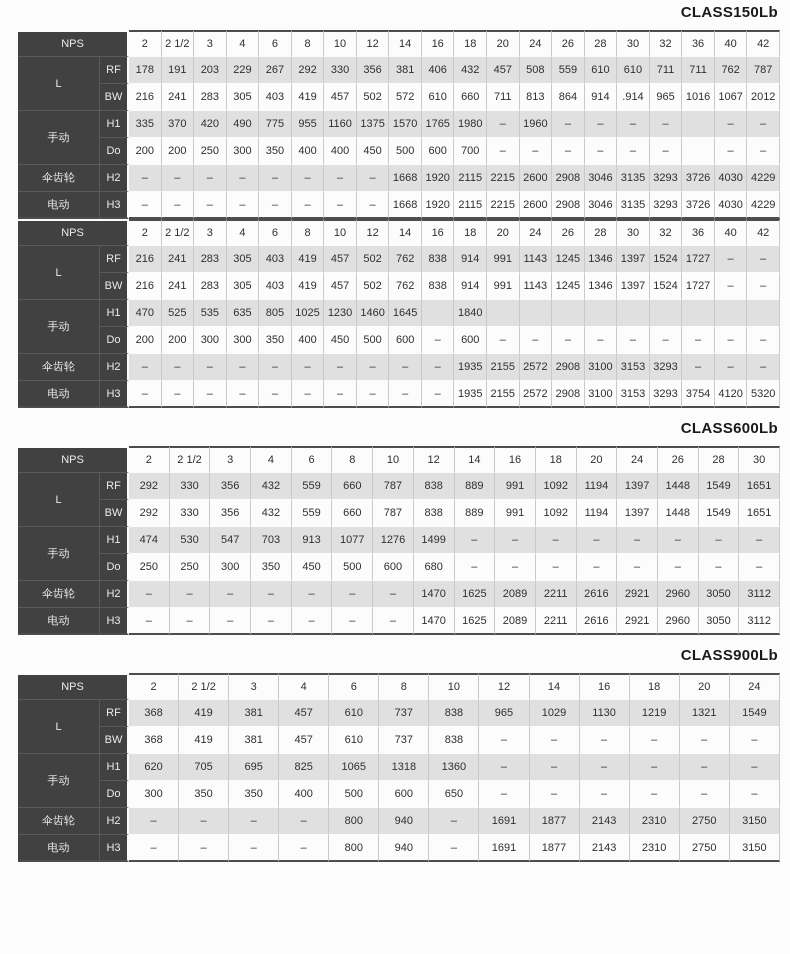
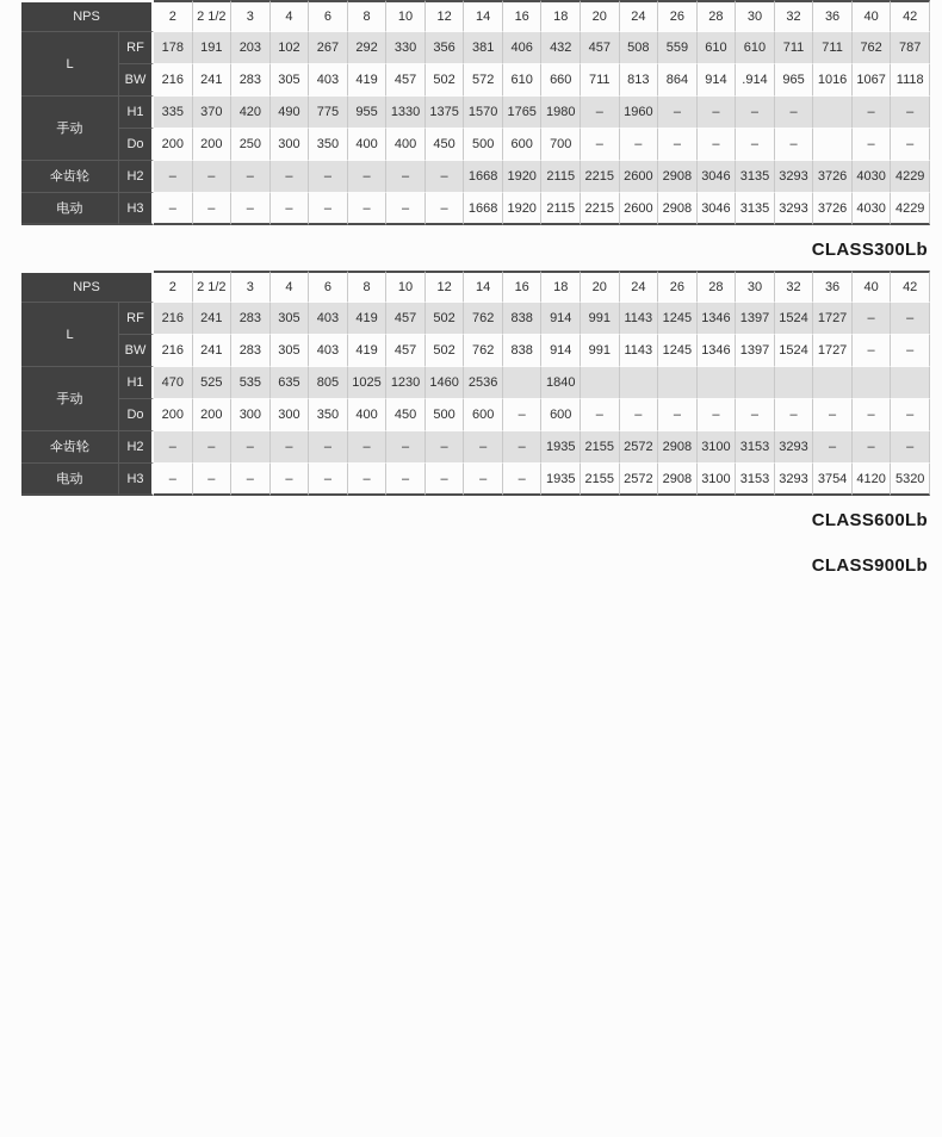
- CLASS150Lb
  NPS	2	2 1/2	3	4	6	8	10	12	14	16	18	20	24	26	28	30	32	36	40	42
- L	RF	178	191	203	229	267	292	330	356	381	406	432	457	508	559	610	610	711	711	762	787
+ L	RF	178	191	203	102	267	292	330	356	381	406	432	457	508	559	610	610	711	711	762	787
- BW	216	241	283	305	403	419	457	502	572	610	660	711	813	864	914	.914	965	1016	1067	2012
+ BW	216	241	283	305	403	419	457	502	572	610	660	711	813	864	914	.914	965	1016	1067	1118
- 手动	H1	335	370	420	490	775	955	1160	1375	1570	1765	1980	–	1960	–	–	–	–		–	–
+ 手动	H1	335	370	420	490	775	955	1330	1375	1570	1765	1980	–	1960	–	–	–	–		–	–
  Do	200	200	250	300	350	400	400	450	500	600	700	–	–	–	–	–	–		–	–
  伞齿轮	H2	–	–	–	–	–	–	–	–	1668	1920	2115	2215	2600	2908	3046	3135	3293	3726	4030	4229
  电动	H3	–	–	–	–	–	–	–	–	1668	1920	2115	2215	2600	2908	3046	3135	3293	3726	4030	4229
+ CLASS300Lb
  NPS	2	2 1/2	3	4	6	8	10	12	14	16	18	20	24	26	28	30	32	36	40	42
  L	RF	216	241	283	305	403	419	457	502	762	838	914	991	1143	1245	1346	1397	1524	1727	–	–
  BW	216	241	283	305	403	419	457	502	762	838	914	991	1143	1245	1346	1397	1524	1727	–	–
- 手动	H1	470	525	535	635	805	1025	1230	1460	1645		1840
+ 手动	H1	470	525	535	635	805	1025	1230	1460	2536		1840
  Do	200	200	300	300	350	400	450	500	600	–	600	–	–	–	–	–	–	–	–	–
  伞齿轮	H2	–	–	–	–	–	–	–	–	–	–	1935	2155	2572	2908	3100	3153	3293	–	–	–
  电动	H3	–	–	–	–	–	–	–	–	–	–	1935	2155	2572	2908	3100	3153	3293	3754	4120	5320
  CLASS600Lb
- NPS	2	2 1/2	3	4	6	8	10	12	14	16	18	20	24	26	28	30
- L	RF	292	330	356	432	559	660	787	838	889	991	1092	1194	1397	1448	1549	1651
- BW	292	330	356	432	559	660	787	838	889	991	1092	1194	1397	1448	1549	1651
- 手动	H1	474	530	547	703	913	1077	1276	1499	–	–	–	–	–	–	–	–
- Do	250	250	300	350	450	500	600	680	–	–	–	–	–	–	–	–
- 伞齿轮	H2	–	–	–	–	–	–	–	1470	1625	2089	2211	2616	2921	2960	3050	3112
- 电动	H3	–	–	–	–	–	–	–	1470	1625	2089	2211	2616	2921	2960	3050	3112
  CLASS900Lb
- NPS	2	2 1/2	3	4	6	8	10	12	14	16	18	20	24
- L	RF	368	419	381	457	610	737	838	965	1029	1130	1219	1321	1549
- BW	368	419	381	457	610	737	838	–	–	–	–	–	–
- 手动	H1	620	705	695	825	1065	1318	1360	–	–	–	–	–	–
- Do	300	350	350	400	500	600	650	–	–	–	–	–	–
- 伞齿轮	H2	–	–	–	–	800	940	–	1691	1877	2143	2310	2750	3150
- 电动	H3	–	–	–	–	800	940	–	1691	1877	2143	2310	2750	3150
